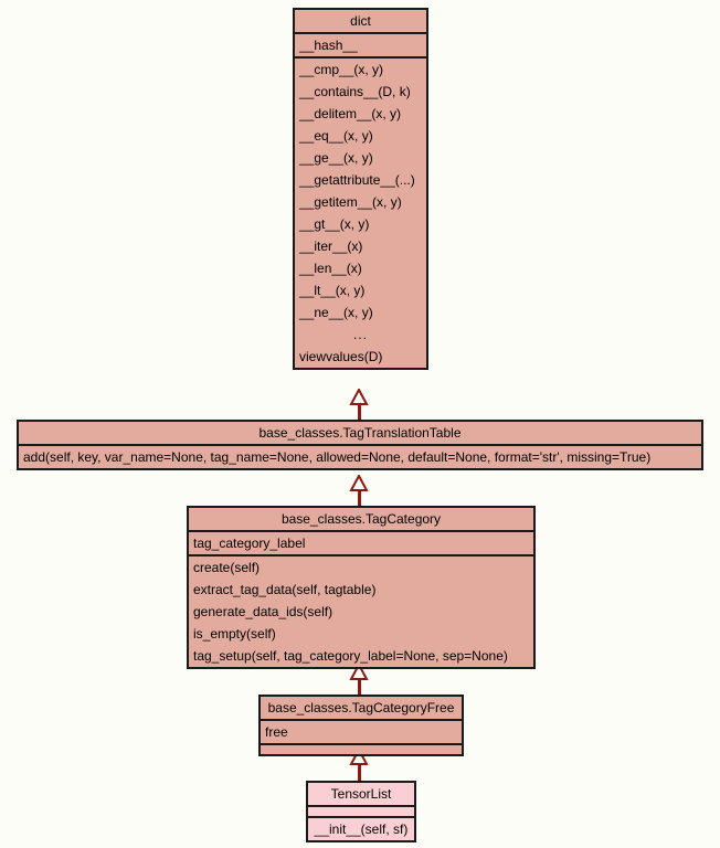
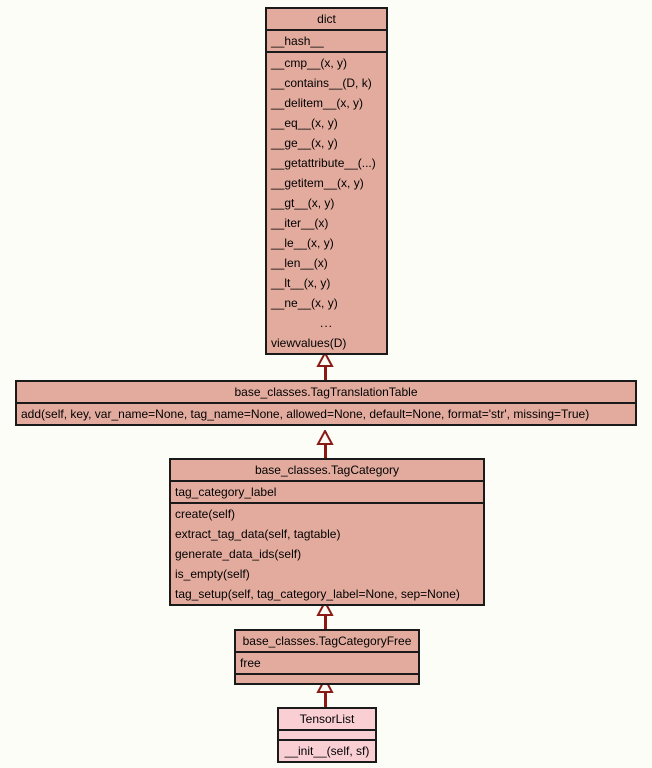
  dict
  __hash__
  __cmp__(x, y)
  __contains__(D, k)
  __delitem__(x, y)
  __eq__(x, y)
  __ge__(x, y)
  __getattribute__(...)
  __getitem__(x, y)
  __gt__(x, y)
  __iter__(x)
+ __le__(x, y)
  __len__(x)
  __lt__(x, y)
  __ne__(x, y)
  ...
  viewvalues(D)
  base_classes.TagTranslationTable
  add(self, key, var_name=None, tag_name=None, allowed=None, default=None, format='str', missing=True)
  base_classes.TagCategory
  tag_category_label
  create(self)
  extract_tag_data(self, tagtable)
  generate_data_ids(self)
  is_empty(self)
  tag_setup(self, tag_category_label=None, sep=None)
  base_classes.TagCategoryFree
  free
  TensorList
  __init__(self, sf)
